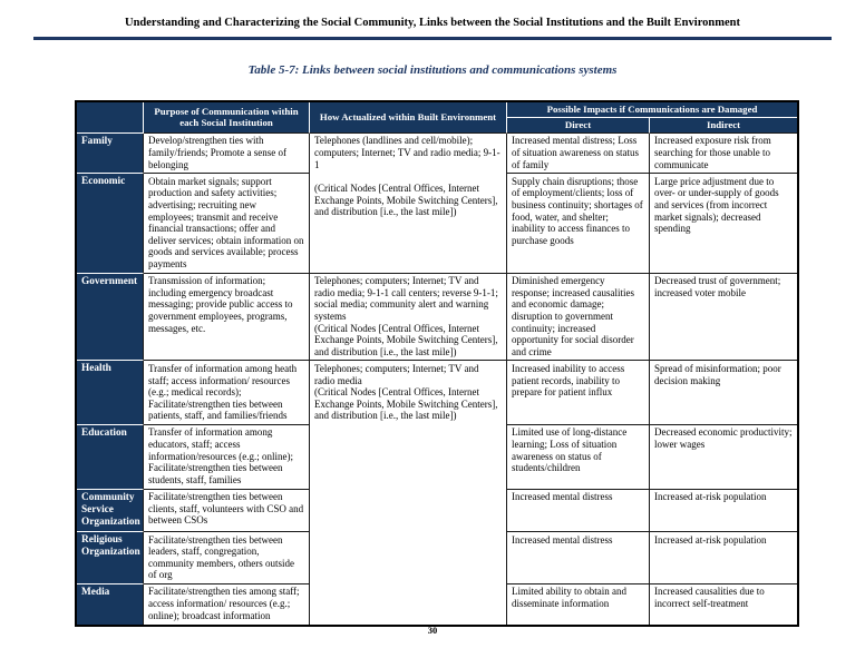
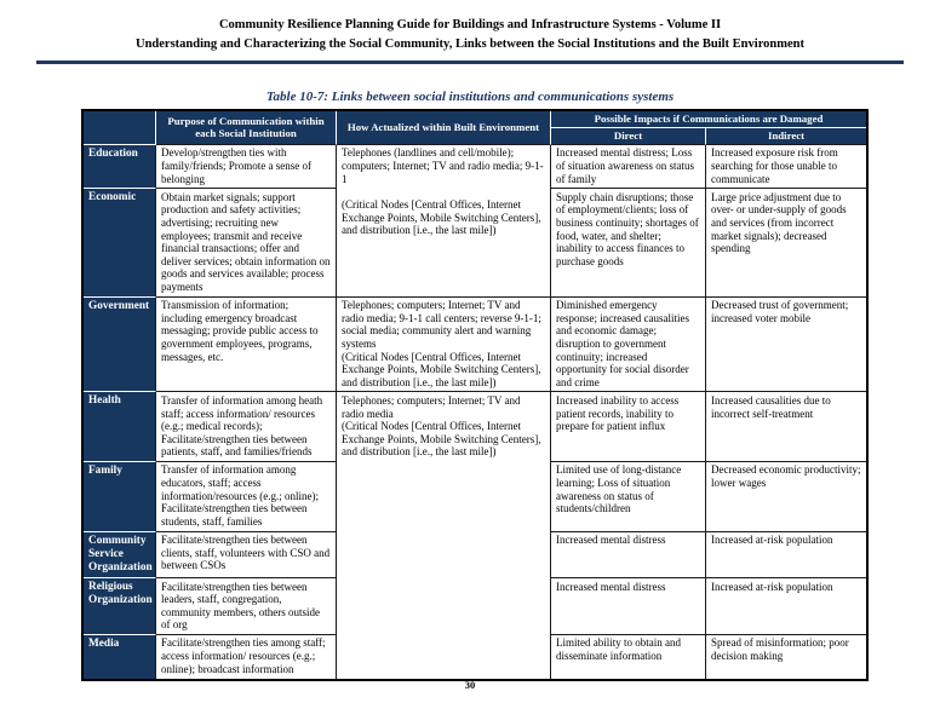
+ Community Resilience Planning Guide for Buildings and Infrastructure Systems - Volume II
  Understanding and Characterizing the Social Community, Links between the Social Institutions and the Built Environment
- Table 5-7: Links between social institutions and communications systems
+ Table 10-7: Links between social institutions and communications systems
  	Purpose of Communication within each Social Institution	How Actualized within Built Environment	Possible Impacts if Communications are Damaged
  Direct	Indirect
- Family	Develop/strengthen ties with family/friends; Promote a sense of belonging	Telephones (landlines and cell/mobile); computers; Internet; TV and radio media; 9-1-1 (Critical Nodes [Central Offices, Internet Exchange Points, Mobile Switching Centers], and distribution [i.e., the last mile])	Increased mental distress; Loss of situation awareness on status of family	Increased exposure risk from searching for those unable to communicate
+ Education	Develop/strengthen ties with family/friends; Promote a sense of belonging	Telephones (landlines and cell/mobile); computers; Internet; TV and radio media; 9-1-1 (Critical Nodes [Central Offices, Internet Exchange Points, Mobile Switching Centers], and distribution [i.e., the last mile])	Increased mental distress; Loss of situation awareness on status of family	Increased exposure risk from searching for those unable to communicate
  Economic	Obtain market signals; support production and safety activities; advertising; recruiting new employees; transmit and receive financial transactions; offer and deliver services; obtain information on goods and services available; process payments	Supply chain disruptions; those of employment/clients; loss of business continuity; shortages of food, water, and shelter; inability to access finances to purchase goods	Large price adjustment due to over- or under-supply of goods and services (from incorrect market signals); decreased spending
  Government	Transmission of information; including emergency broadcast messaging; provide public access to government employees, programs, messages, etc.	Telephones; computers; Internet; TV and radio media; 9-1-1 call centers; reverse 9-1-1; social media; community alert and warning systems (Critical Nodes [Central Offices, Internet Exchange Points, Mobile Switching Centers], and distribution [i.e., the last mile])	Diminished emergency response; increased causalities and economic damage; disruption to government continuity; increased opportunity for social disorder and crime	Decreased trust of government; increased voter mobile
- Health	Transfer of information among heath staff; access information/ resources (e.g.; medical records); Facilitate/strengthen ties between patients, staff, and families/friends	Telephones; computers; Internet; TV and radio media (Critical Nodes [Central Offices, Internet Exchange Points, Mobile Switching Centers], and distribution [i.e., the last mile])	Increased inability to access patient records, inability to prepare for patient influx	Spread of misinformation; poor decision making
+ Health	Transfer of information among heath staff; access information/ resources (e.g.; medical records); Facilitate/strengthen ties between patients, staff, and families/friends	Telephones; computers; Internet; TV and radio media (Critical Nodes [Central Offices, Internet Exchange Points, Mobile Switching Centers], and distribution [i.e., the last mile])	Increased inability to access patient records, inability to prepare for patient influx	Increased causalities due to incorrect self-treatment
- Education	Transfer of information among educators, staff; access information/resources (e.g.; online); Facilitate/strengthen ties between students, staff, families	Limited use of long-distance learning; Loss of situation awareness on status of students/children	Decreased economic productivity; lower wages
+ Family	Transfer of information among educators, staff; access information/resources (e.g.; online); Facilitate/strengthen ties between students, staff, families	Limited use of long-distance learning; Loss of situation awareness on status of students/children	Decreased economic productivity; lower wages
  Community Service Organization	Facilitate/strengthen ties between clients, staff, volunteers with CSO and between CSOs	Increased mental distress	Increased at-risk population
  Religious Organization	Facilitate/strengthen ties between leaders, staff, congregation, community members, others outside of org	Increased mental distress	Increased at-risk population
- Media	Facilitate/strengthen ties among staff; access information/ resources (e.g.; online); broadcast information	Limited ability to obtain and disseminate information	Increased causalities due to incorrect self-treatment
+ Media	Facilitate/strengthen ties among staff; access information/ resources (e.g.; online); broadcast information	Limited ability to obtain and disseminate information	Spread of misinformation; poor decision making
  30
